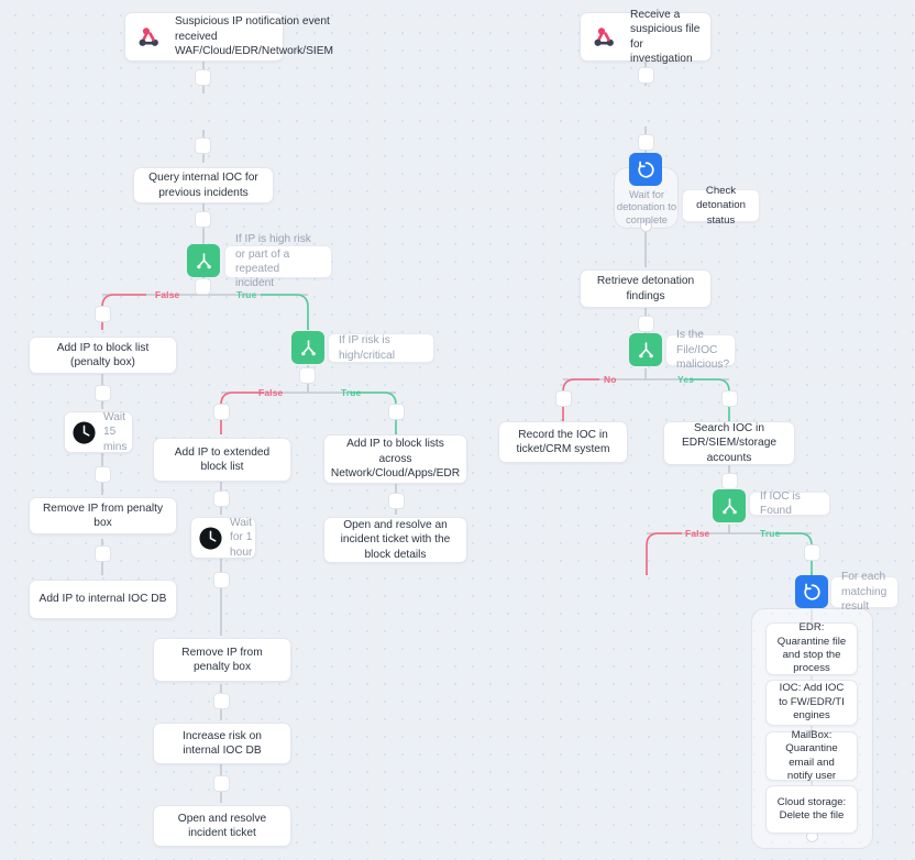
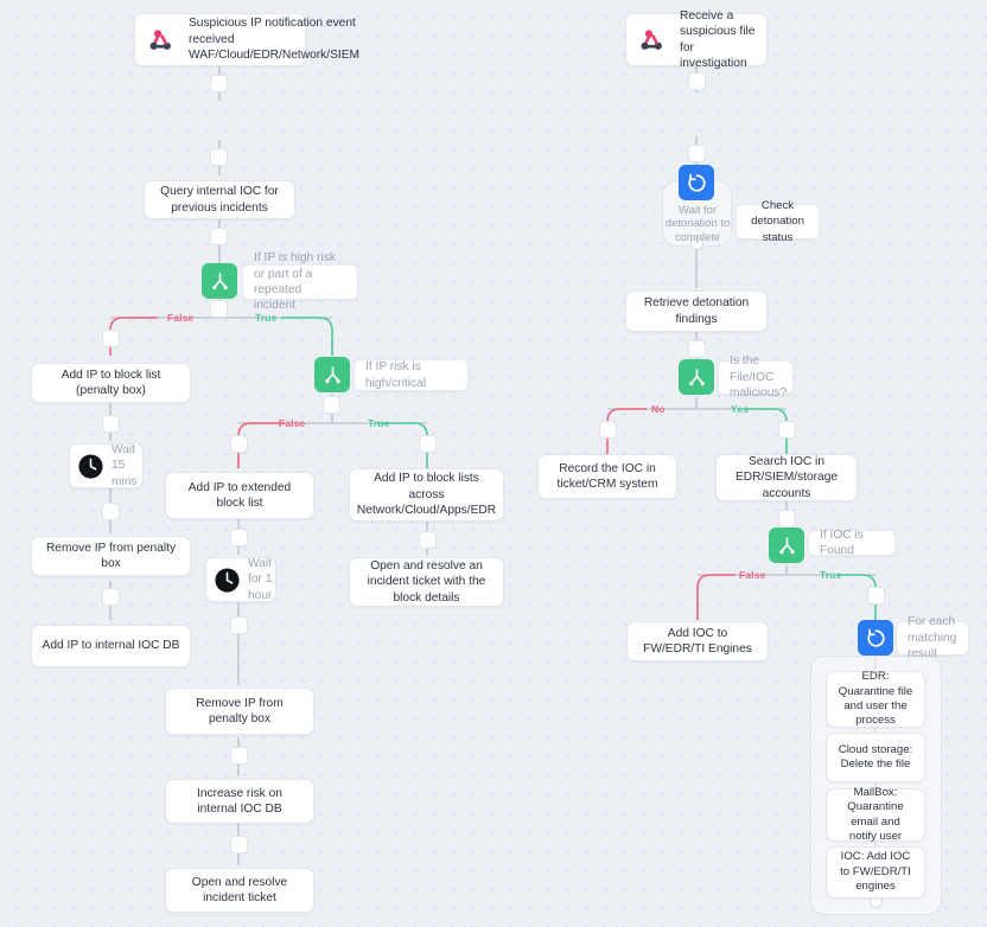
  Suspicious IP notification event received WAF/Cloud/EDR/Network/SIEM
  Query internal IOC for previous incidents
  If IP is high risk or part of a repeated incident
  False
  True
  Add IP to block list (penalty box)
  Wait 15 mins
  Remove IP from penalty box
  Add IP to internal IOC DB
  If IP risk is high/critical
  False
  True
  Add IP to extended block list
  Wait for 1 hour
  Remove IP from penalty box
  Increase risk on internal IOC DB
  Open and resolve incident ticket
  Add IP to block lists across Network/Cloud/Apps/EDR
  Open and resolve an incident ticket with the block details
  Receive a suspicious file for investigation
  Wait for detonation to complete
  Check detonation status
  Retrieve detonation findings
  Is the File/IOC malicious?
  No
  Yes
  Record the IOC in ticket/CRM system
  Search IOC in EDR/SIEM/storage accounts
  If IOC is Found
  False
  True
+ Add IOC to FW/EDR/TI Engines
  For each matching result
- EDR: Quarantine file and stop the process
+ EDR: Quarantine file and user the process
- IOC: Add IOC to FW/EDR/TI engines
+ Cloud storage: Delete the file
  MailBox: Quarantine email and notify user
- Cloud storage: Delete the file
+ IOC: Add IOC to FW/EDR/TI engines
